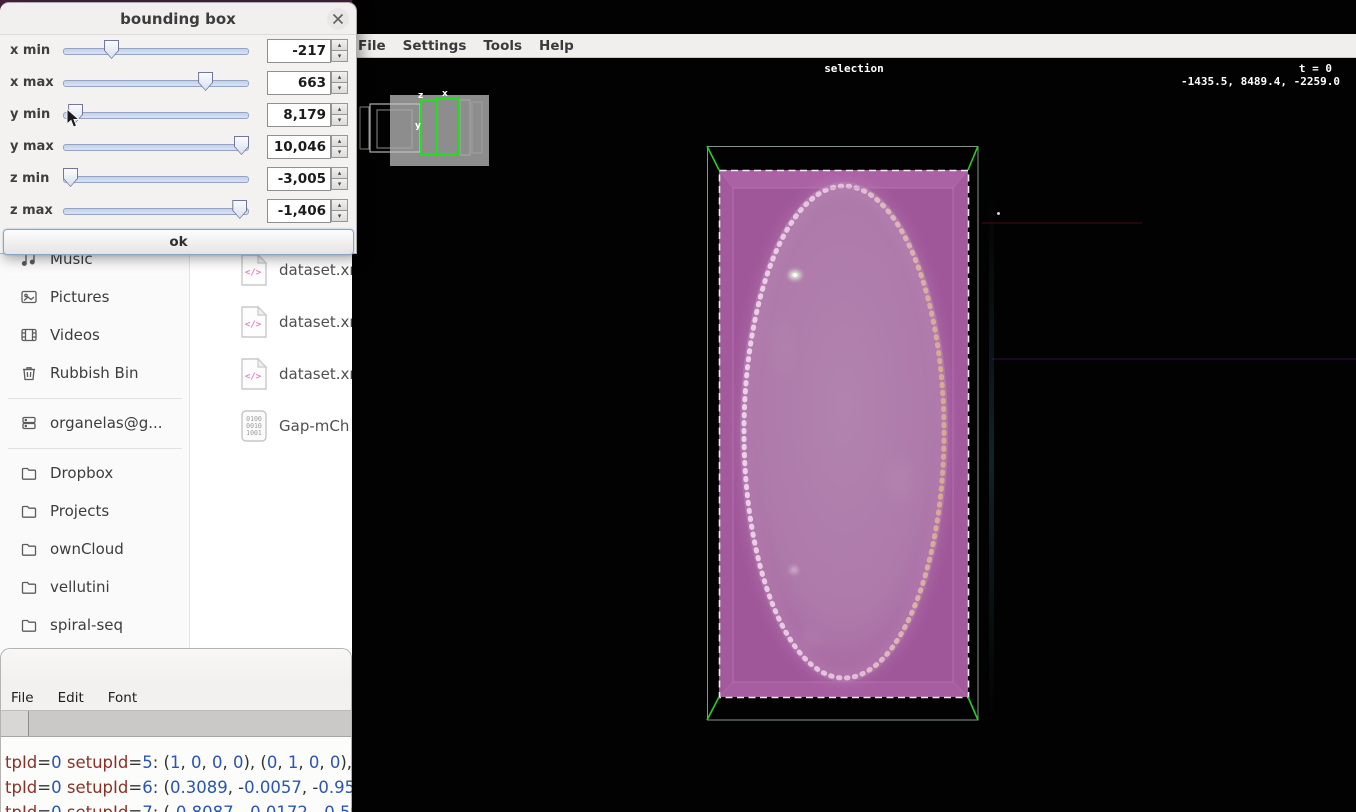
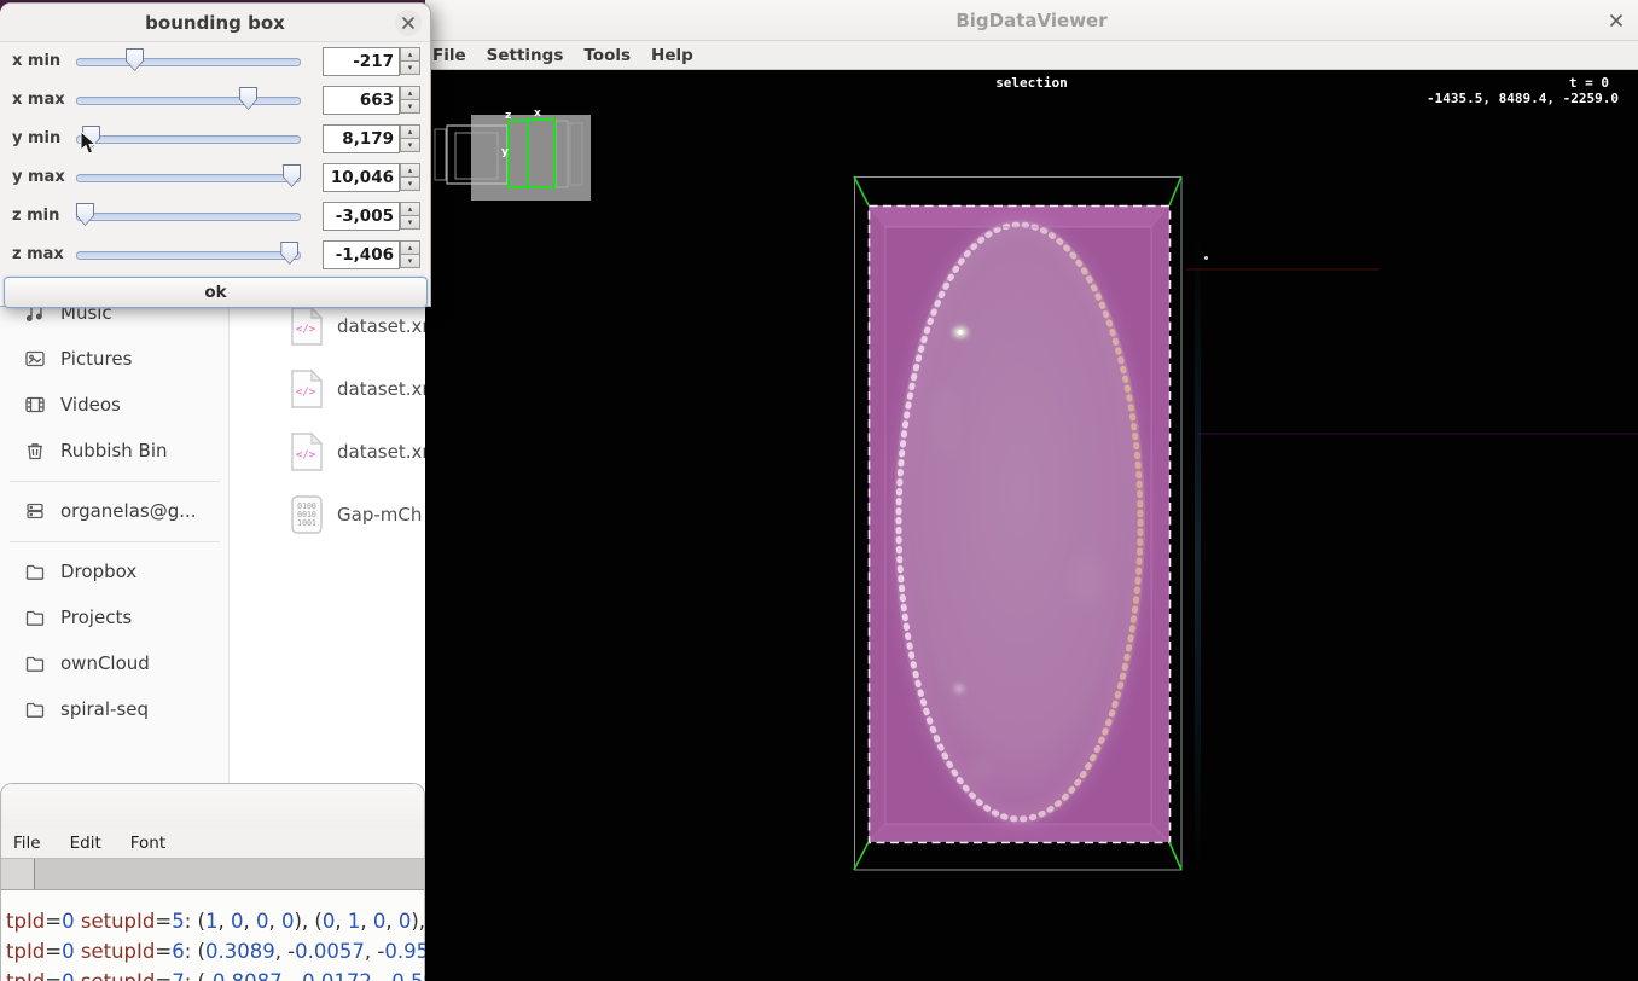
  Music
  Pictures
  Videos
  Rubbish Bin
  organelas@g...
  Dropbox
  Projects
  ownCloud
- vellutini
  spiral-seq
  </>
  dataset.x
  </>
  dataset.x
  </>
  dataset.x
  0100
  0010
  1001
  Gap-mCh
  File
  Edit
  Font
  tpId=0 setupId=5: (1, 0, 0, 0), (0, 1, 0, 0),
  tpId=0 setupId=6: (0.3089, -0.0057, -0.95
+ BigDataViewer
  File
  Settings
  Tools
  Help
  selection
  t = 0
  -1435.5, 8489.4, -2259.0
  z
  x
  y
  bounding box
  x min
  -217
  ▴
  ▾
  x max
  663
  ▴
  ▾
  y min
  8,179
  ▴
  ▾
  y max
  10,046
  ▴
  ▾
  z min
  -3,005
  ▴
  ▾
  z max
  -1,406
  ▴
  ▾
  ok
